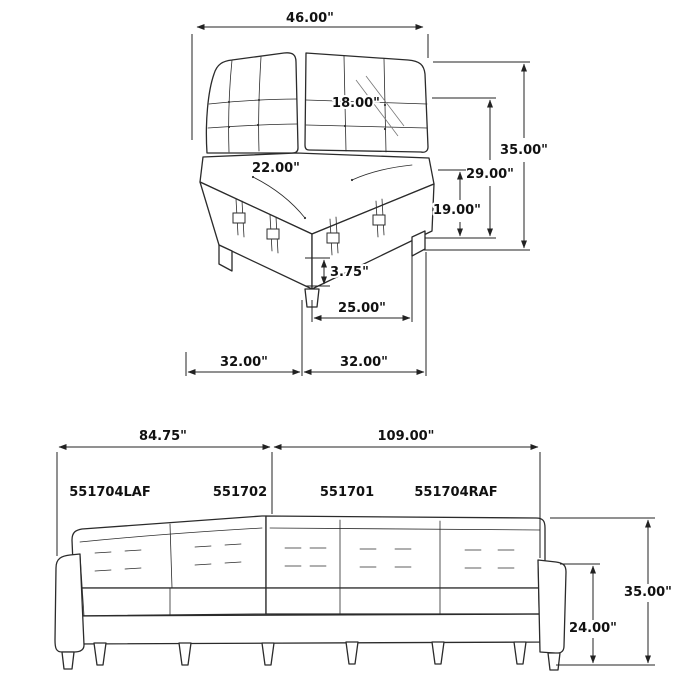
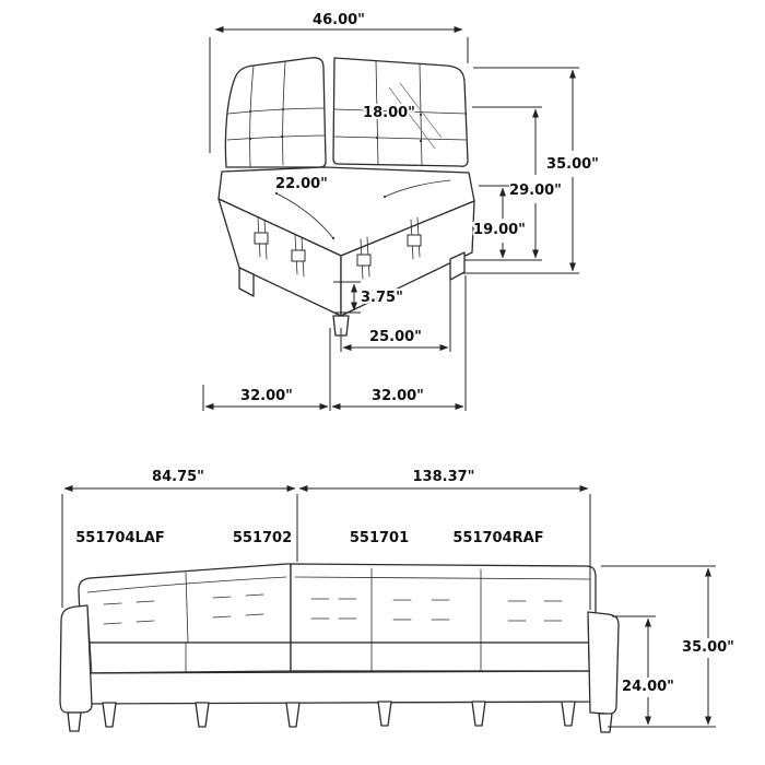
  46.00"
  18.00"
  22.00"
  35.00"
  29.00"
  19.00"
  3.75"
  25.00"
  32.00"
  32.00"
  84.75"
- 109.00"
+ 138.37"
  551704LAF
  551702
  551701
  551704RAF
  35.00"
  24.00"
